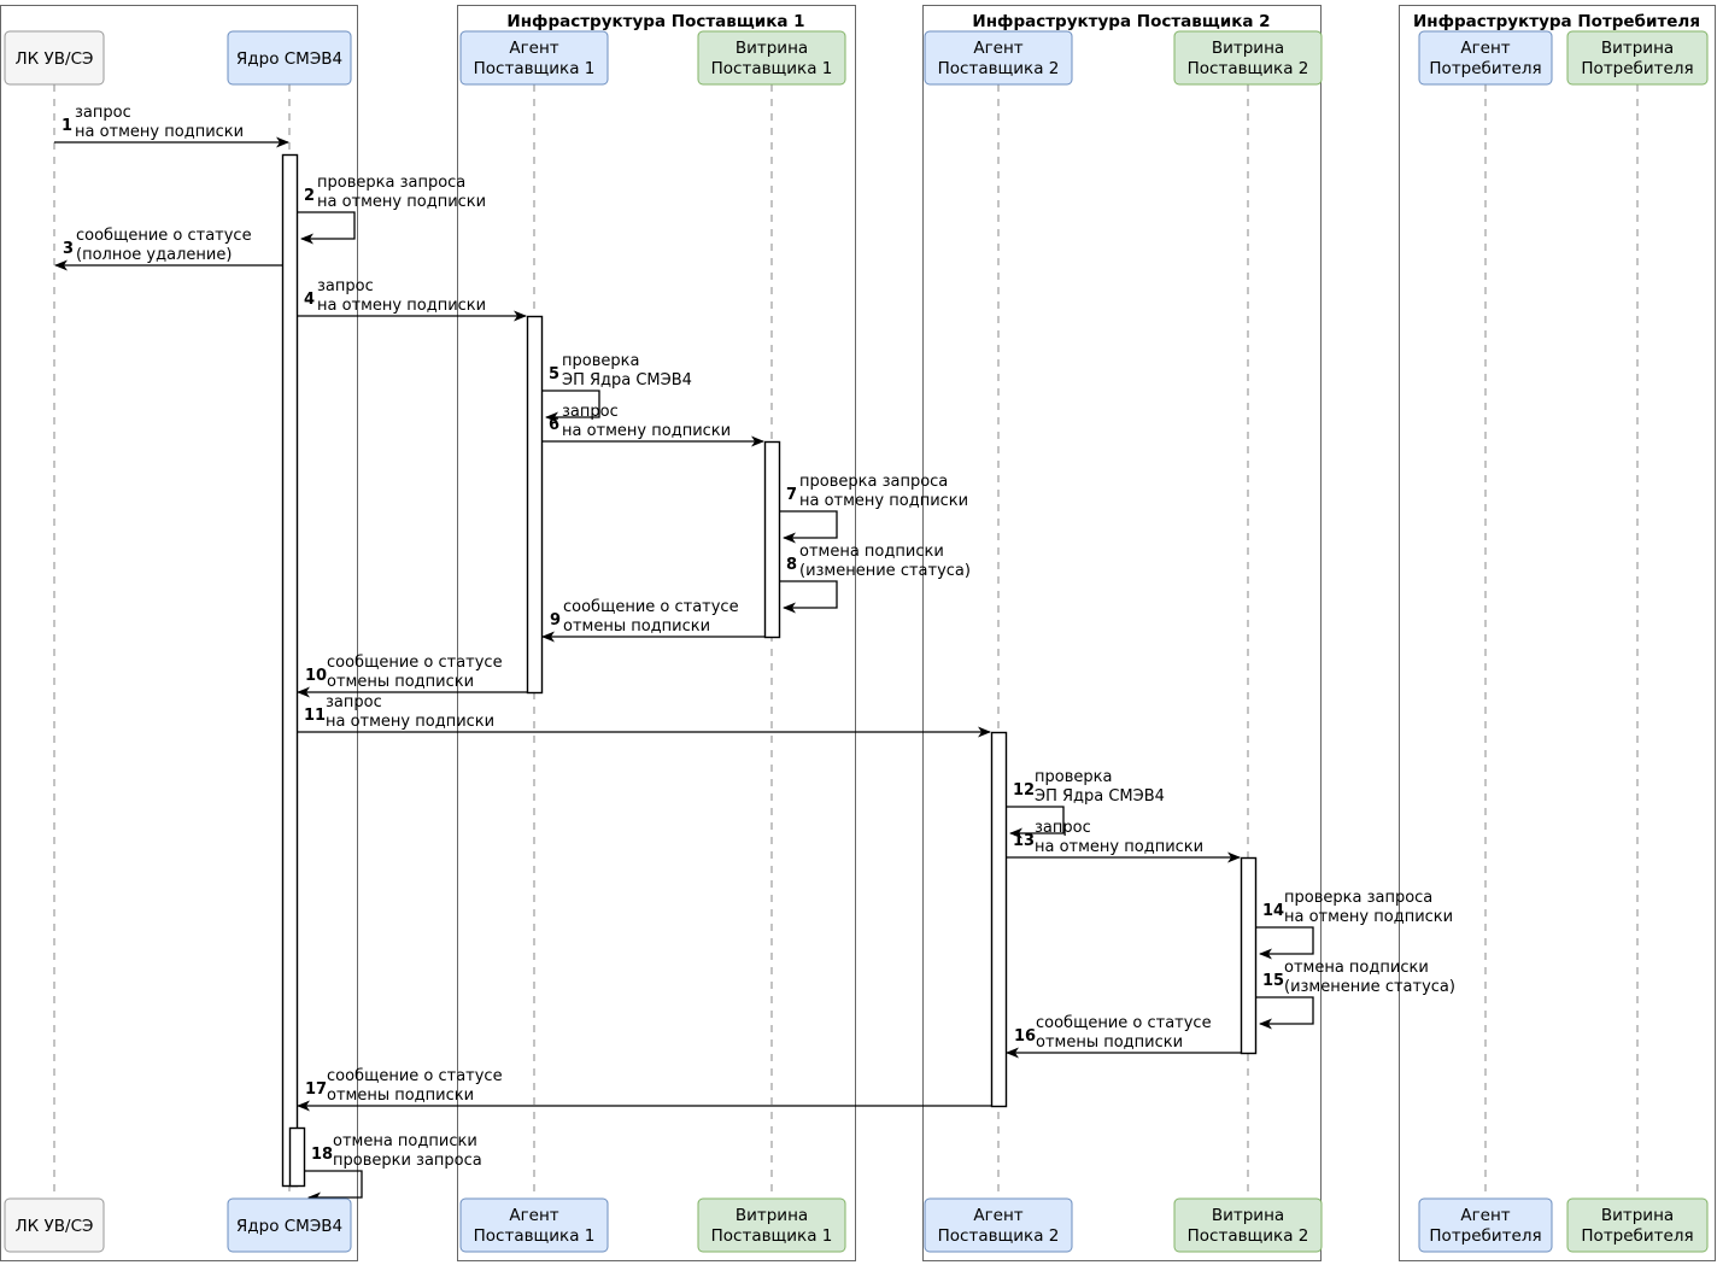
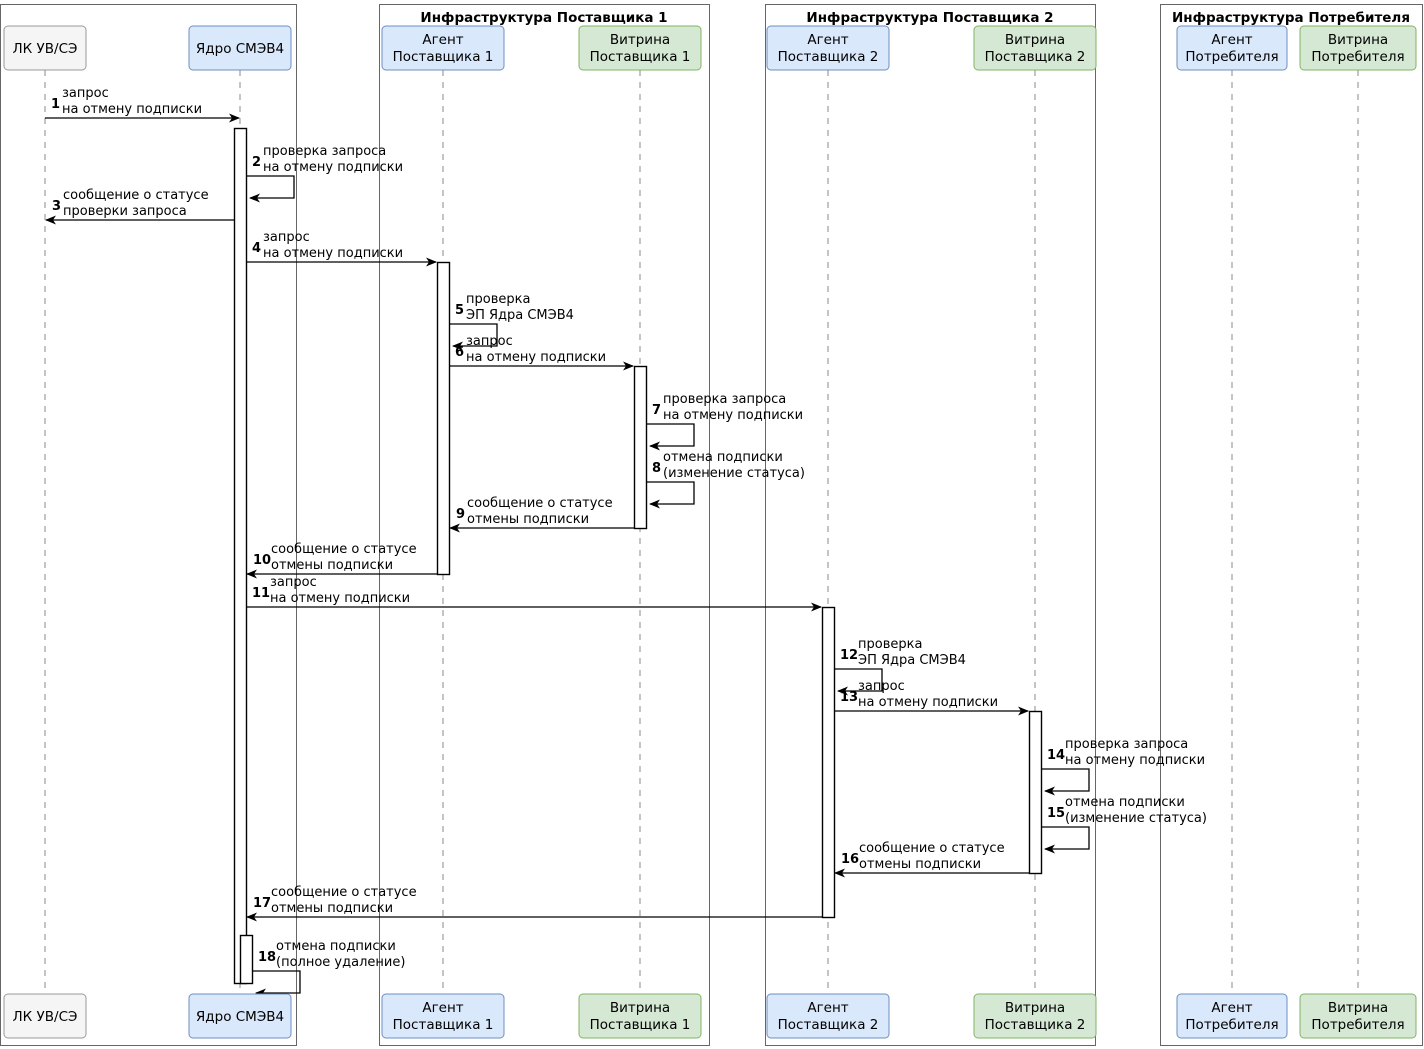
  Инфраструктура Поставщика 1
  Инфраструктура Поставщика 2
  Инфраструктура Потребителя
  1
  запрос
  на отмену подписки
  2
  проверка запроса
  на отмену подписки
  3
  сообщение о статусе
- (полное удаление)
+ проверки запроса
  4
  запрос
  на отмену подписки
  5
  проверка
  ЭП Ядра СМЭВ4
  6
  запрос
  на отмену подписки
  7
  проверка запроса
  на отмену подписки
  8
  отмена подписки
  (изменение статуса)
  9
  сообщение о статусе
  отмены подписки
  10
  сообщение о статусе
  отмены подписки
  11
  запрос
  на отмену подписки
  12
  проверка
  ЭП Ядра СМЭВ4
  13
  запрос
  на отмену подписки
  14
  проверка запроса
  на отмену подписки
  15
  отмена подписки
  (изменение статуса)
  16
  сообщение о статусе
  отмены подписки
  17
  сообщение о статусе
  отмены подписки
  18
  отмена подписки
- проверки запроса
+ (полное удаление)
  ЛК УВ/СЭ
  ЛК УВ/СЭ
  Ядро СМЭВ4
  Ядро СМЭВ4
  Агент
  Поставщика 1
  Агент
  Поставщика 1
  Витрина
  Поставщика 1
  Витрина
  Поставщика 1
  Агент
  Поставщика 2
  Агент
  Поставщика 2
  Витрина
  Поставщика 2
  Витрина
  Поставщика 2
  Агент
  Потребителя
  Агент
  Потребителя
  Витрина
  Потребителя
  Витрина
  Потребителя
